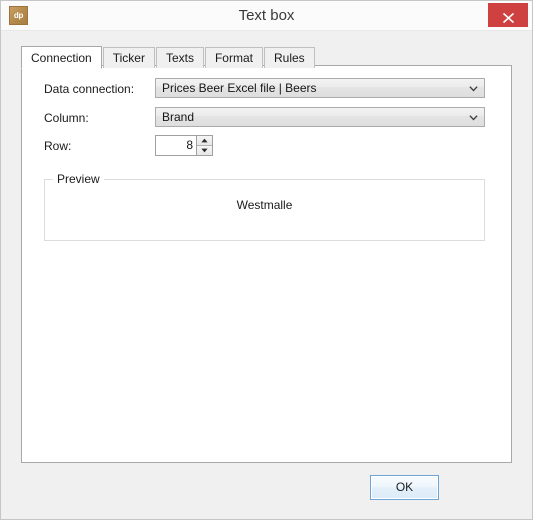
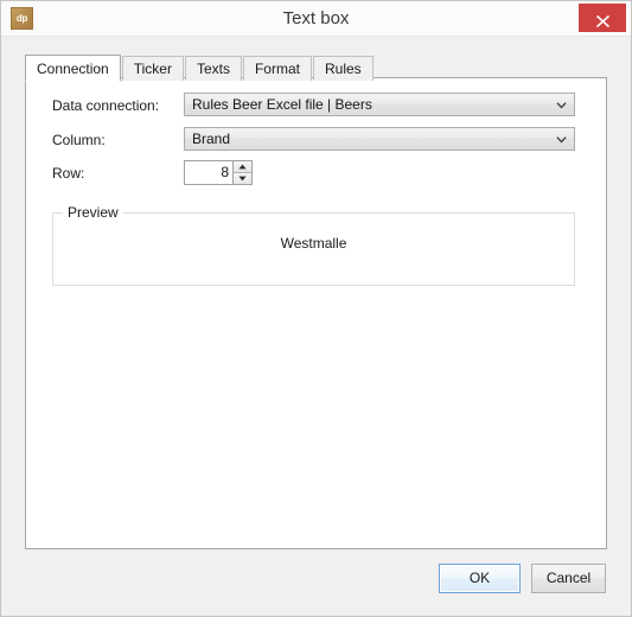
  dp
  Text box
  Connection Ticker Texts Format Rules
  Data connection:
- Prices Beer Excel file | Beers
+ Rules Beer Excel file | Beers
  Column:
  Brand
  Row:
  8
  Preview
  Westmalle
  OK
+ Cancel
